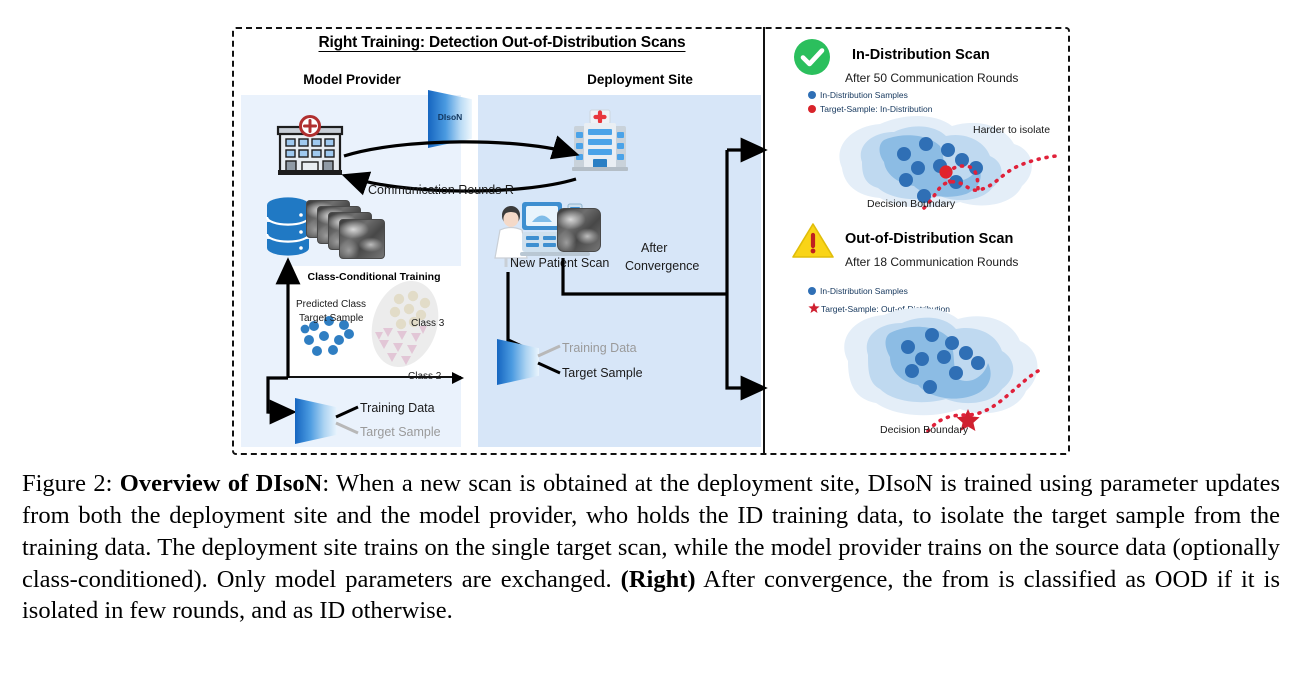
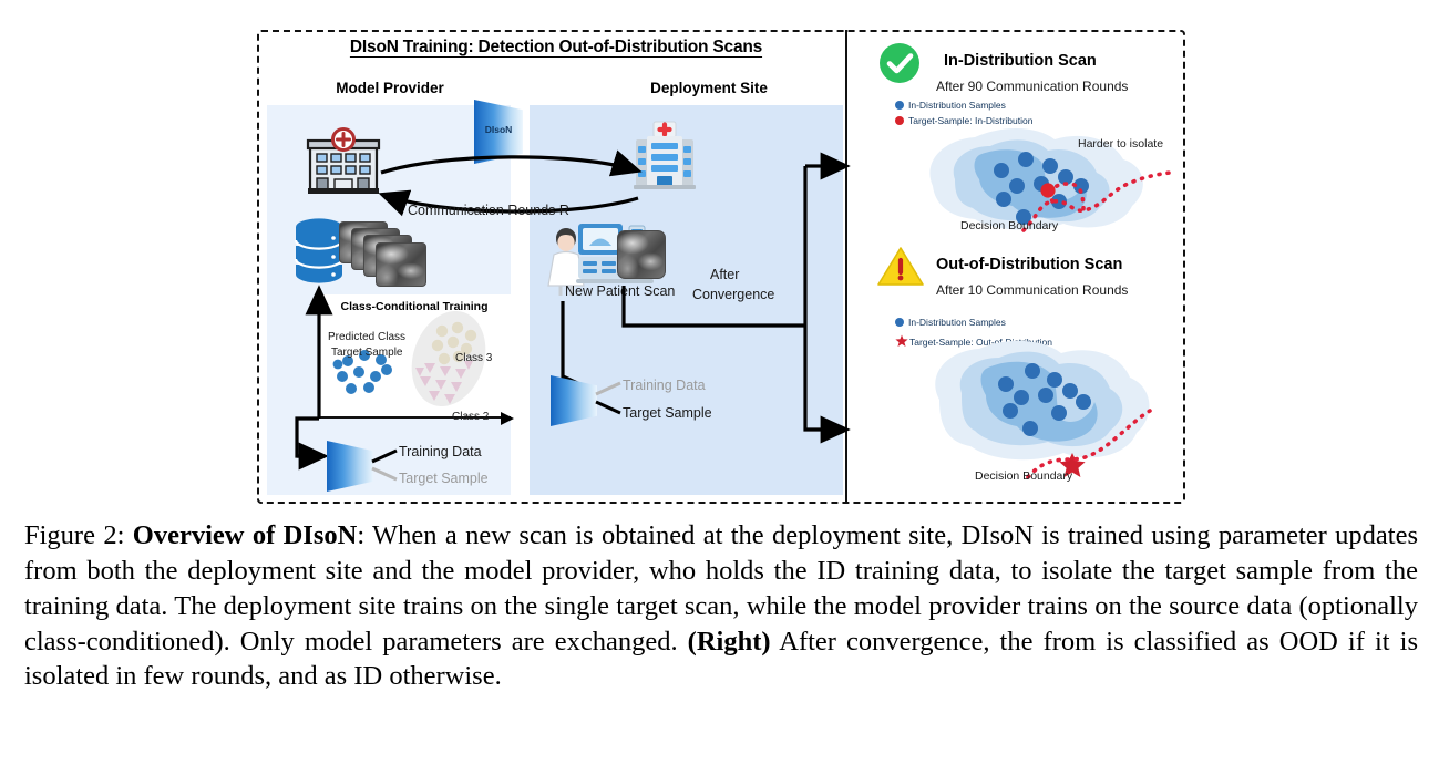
- Right Training: Detection Out-of-Distribution Scans
+ DIsoN Training: Detection Out-of-Distribution Scans
  Model Provider
  Deployment Site
  DIsoN
  Communication Rounds R
  Class-Conditional Training
  Predicted Class
  Target Sample
  Class 3
  Class 2
  Training Data
  Target Sample
  New Patint Scan
  After
  Convergence
  Training Data
  Target Sample
  In-Distribution Scan
- After 50 Communication Rounds
+ After 90 Communication Rounds
  In-Distribution Samples
  Target-Sample: In-Distribution
  Harder to isolate
  Decision Boundary
  Out-of-Distribution Scan
- After 18 Communication Rounds
+ After 10 Communication Rounds
  In-Distribution Samples
  Target-Sample: Out-ofution
  Decision Boundary
  Figure 2: Overview of DIsoN: When a new scan is obtained at the deployment site, DIsoN is trained using parameter updates from both the deployment site and the model provider, who holds the ID training data, to isolate the target sample from the training data. The deployment site trains on the single target scan, while the model provider trains on the source data (optionally class-conditioned). Only model parameters are exchanged. (Right) After convergence, the from is classified as OOD if it is isolated in few rounds, and as ID otherwise.
